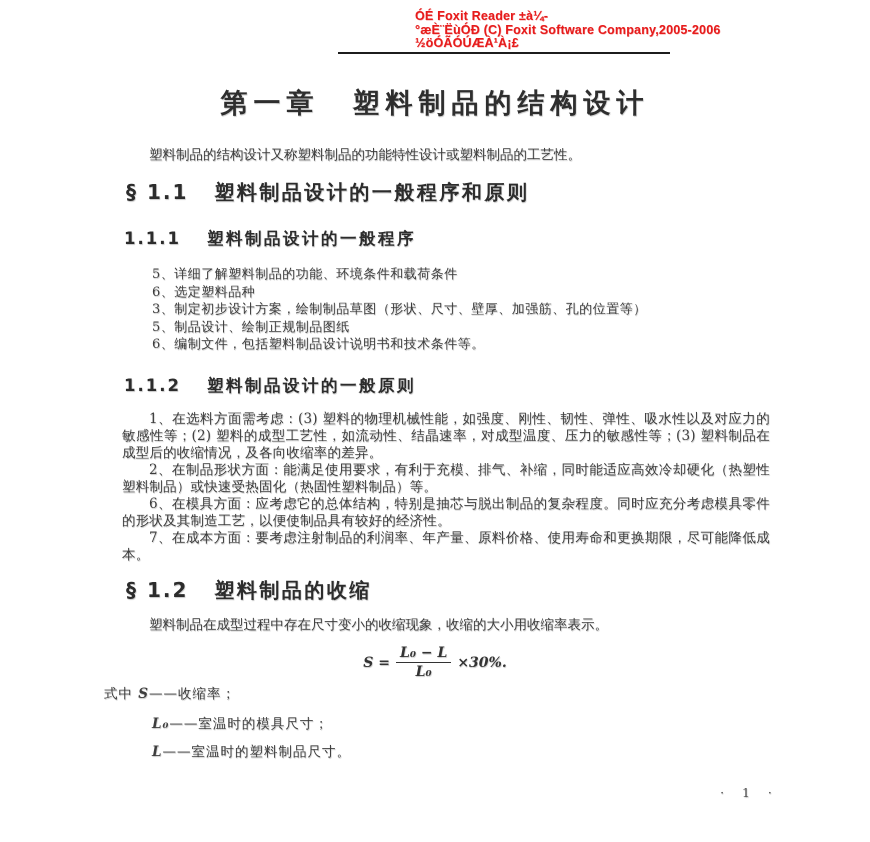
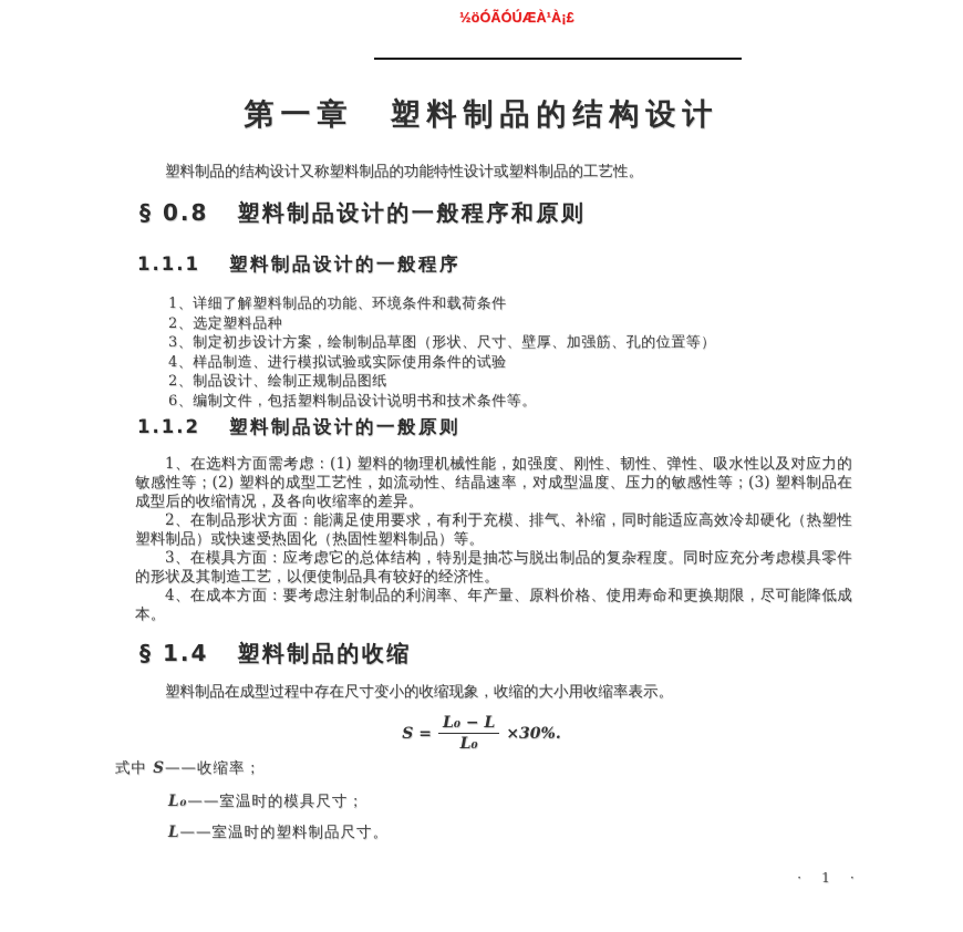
- ÓÉ Foxit Reader ±à¼-
- °æÈ¨ËùÓÐ (C) Foxit Software Company,2005-2006
  ½öÓÃÓÚÆÀ¹À¡£
  第一章 塑料制品的结构设计
  塑料制品的结构设计又称塑料制品的功能特性设计或塑料制品的工艺性。
- § 1.1
+ § 0.8
  塑料制品设计的一般程序和原则
  1.1.1
  塑料制品设计的一般程序
- 5、详细了解塑料制品的功能、环境条件和载荷条件
+ 1、详细了解塑料制品的功能、环境条件和载荷条件
- 6、选定塑料品种
+ 2、选定塑料品种
  3、制定初步设计方案，绘制制品草图（形状、尺寸、壁厚、加强筋、孔的位置等）
+ 4、样品制造、进行模拟试验或实际使用条件的试验
- 5、制品设计、绘制正规制品图纸
+ 2、制品设计、绘制正规制品图纸
  6、编制文件，包括塑料制品设计说明书和技术条件等。
  1.1.2
  塑料制品设计的一般原则
- 1、在选料方面需考虑：(3) 塑料的物理机械性能，如强度、刚性、韧性、弹性、吸水性以及对应力的敏感性等；(2) 塑料的成型工艺性，如流动性、结晶速率，对成型温度、压力的敏感性等；(3) 塑料制品在成型后的收缩情况，及各向收缩率的差异。
+ 1、在选料方面需考虑：(1) 塑料的物理机械性能，如强度、刚性、韧性、弹性、吸水性以及对应力的敏感性等；(2) 塑料的成型工艺性，如流动性、结晶速率，对成型温度、压力的敏感性等；(3) 塑料制品在成型后的收缩情况，及各向收缩率的差异。
  2、在制品形状方面：能满足使用要求，有利于充模、排气、补缩，同时能适应高效冷却硬化（热塑性塑料制品）或快速受热固化（热固性塑料制品）等。
- 6、在模具方面：应考虑它的总体结构，特别是抽芯与脱出制品的复杂程度。同时应充分考虑模具零件的形状及其制造工艺，以便使制品具有较好的经济性。
+ 3、在模具方面：应考虑它的总体结构，特别是抽芯与脱出制品的复杂程度。同时应充分考虑模具零件的形状及其制造工艺，以便使制品具有较好的经济性。
- 7、在成本方面：要考虑注射制品的利润率、年产量、原料价格、使用寿命和更换期限，尽可能降低成本。
+ 4、在成本方面：要考虑注射制品的利润率、年产量、原料价格、使用寿命和更换期限，尽可能降低成本。
- § 1.2
+ § 1.4
  塑料制品的收缩
  塑料制品在成型过程中存在尺寸变小的收缩现象，收缩的大小用收缩率表示。
  S =
  L₀ − L
  L₀
  ×30%.
  式中 S——收缩率；
  L₀——室温时的模具尺寸；
  L——室温时的塑料制品尺寸。
  · 1 ·
